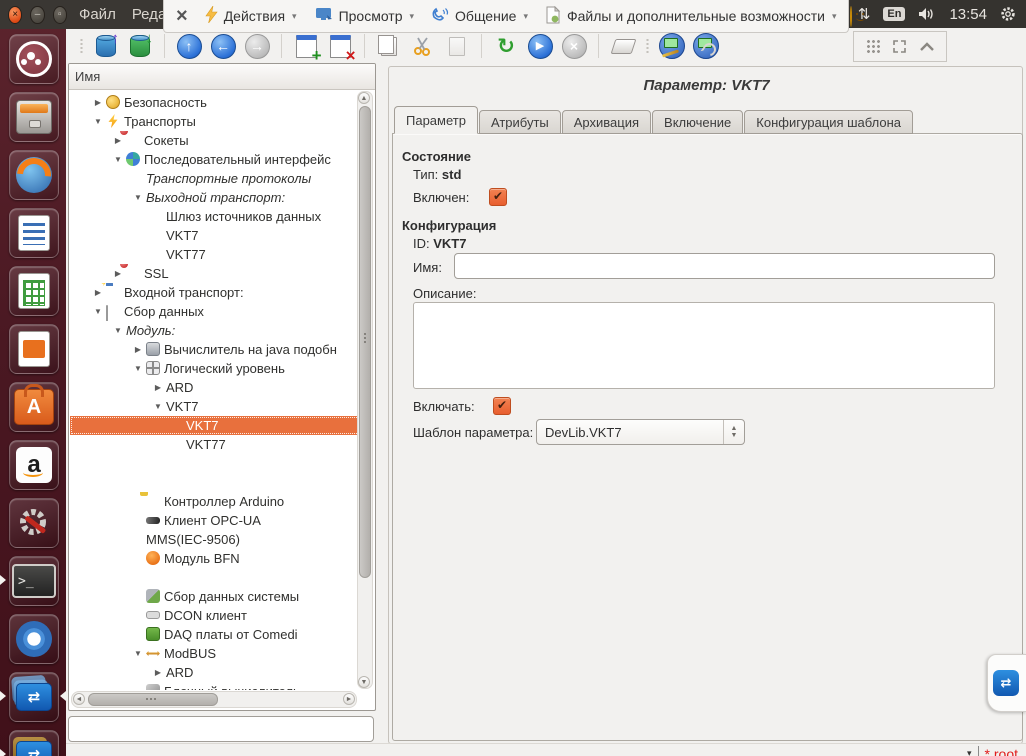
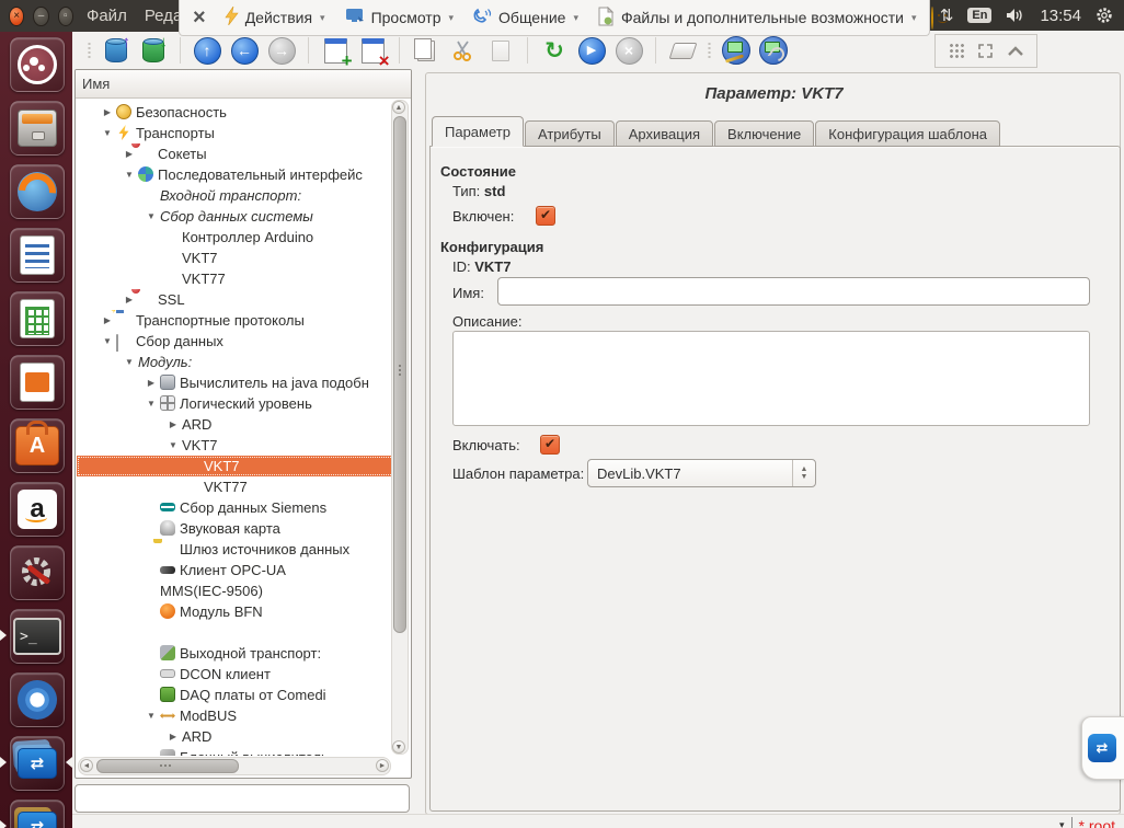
  A
  a
  >_
  ⇄
  ×
  –
  ▫
  Файл
  ×
  Действия
  ▾
  Просмотр
  ▾
  Общение
  ▾
  Файлы и дополнительные возможности
  ▾
  ⇅
  En
  13:54
  ↑
  ↓
  ↑
  ←
  →
  +
  ×
  ↻
  ▶
  ×
  Имя
  ▶
  Безопасность
  ▼
  Транспорты
  ▶
  Сокеты
  ▼
  Последовательный интерфейс
- Транспортные протоколы
+ Входной транспорт:
  ▼
- Выходной транспорт:
+ Сбор данных системы
- Шлюз источников данных
+ Контроллер Arduino
  VKT7
  VKT77
  ▶
  SSL
  ▶
- Входной транспорт:
+ Транспортные протоколы
  ▼
  Сбор данных
  ▼
  Модуль:
  ▶
  Вычислитель на java подобн
  ▼
  Логический уровень
  ▶
  ARD
  ▼
  VKT7
  VKT7
  VKT77
+ Сбор данных Siemens
+ Звуковая карта
- Контроллер Arduino
+ Шлюз источников данных
  Клиент OPC-UA
  MMS(IEC-9506)
  Модуль BFN
- Сбор данных системы
+ Выходной транспорт:
  DCON клиент
  DAQ платы от Comedi
  ▼
  ModBUS
  ▶
  ARD
  Параметр: VKT7
  Параметр
  Атрибуты
  Архивация
  Включение
  Конфигурация шаблона
  Состояние
  Тип: std
  Включен:
  ✔
  Конфигурация
  ID: VKT7
  Имя:
  Описание:
  Включать:
  ✔
  Шаблон параметра:
  DevLib.VKT7
  ▾
  * root
  ⇄
